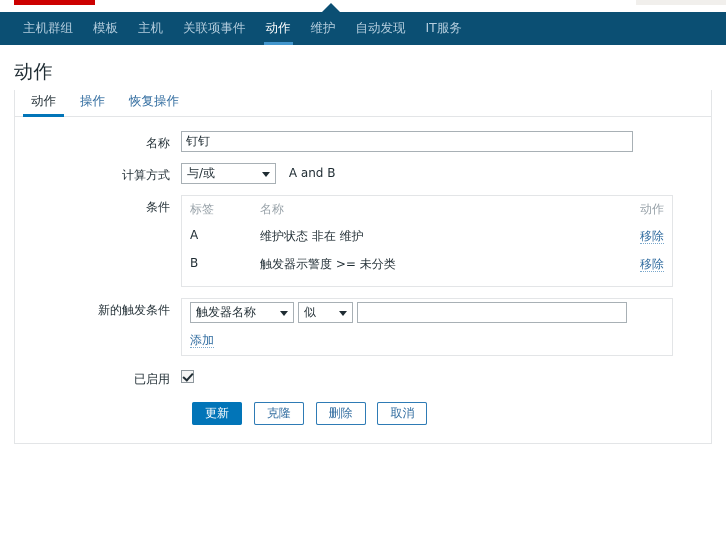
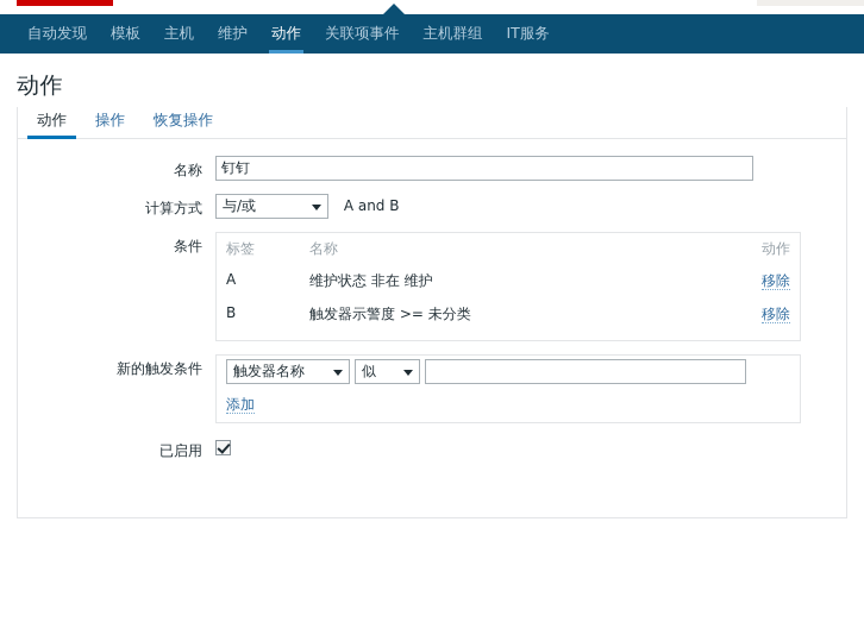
- 主机群组
+ 自动发现
  模板
  主机
- 关联项事件
+ 维护
  动作
- 维护
+ 关联项事件
- 自动发现
+ 主机群组
  IT服务
  动作
  动作
  操作
  恢复操作
  名称
  钉钉
  计算方式
  与/或 A and B
  条件
  标签	名称	动作
  A	维护状态 非在 维护	移除
  B	触发器示警度 >= 未分类	移除
  新的触发条件
  触发器名称 似
  添加
  已启用
- 更新 克隆 删除 取消
